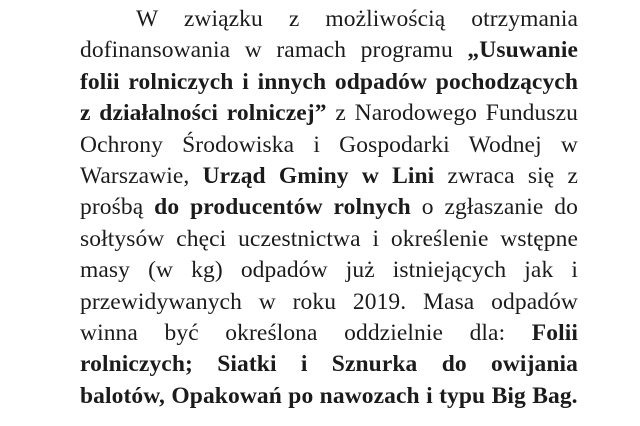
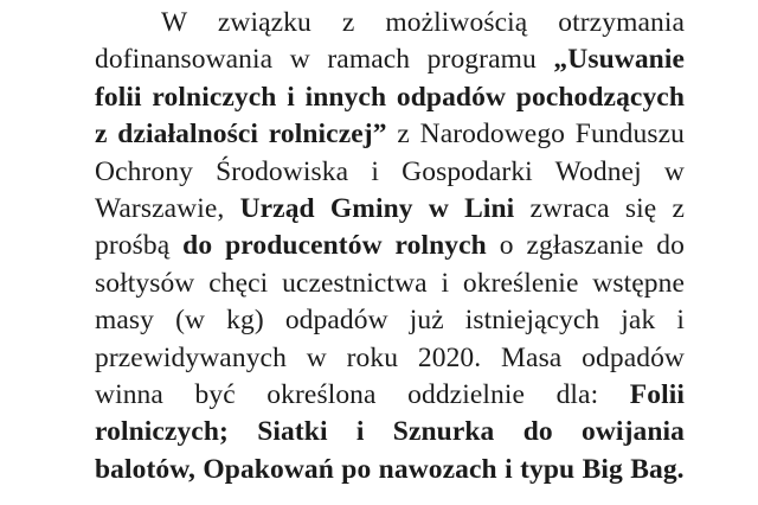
- W związku z możliwością otrzymania dofinansowania w ramach programu „Usuwanie folii rolniczych i innych odpadów pochodzących z działalności rolniczej” z Narodowego Funduszu Ochrony Środowiska i Gospodarki Wodnej w Warszawie, Urząd Gminy w Lini zwraca się z prośbą do producentów rolnych o zgłaszanie do sołtysów chęci uczestnictwa i określenie wstępne masy (w kg) odpadów już istniejących jak i przewidywanych w roku 2019. Masa odpadów winna być określona oddzielnie dla: Folii rolniczych; Siatki i Sznurka do owijania balotów, Opakowań po nawozach i typu Big Bag.
+ W związku z możliwością otrzymania dofinansowania w ramach programu „Usuwanie folii rolniczych i innych odpadów pochodzących z działalności rolniczej” z Narodowego Funduszu Ochrony Środowiska i Gospodarki Wodnej w Warszawie, Urząd Gminy w Lini zwraca się z prośbą do producentów rolnych o zgłaszanie do sołtysów chęci uczestnictwa i określenie wstępne masy (w kg) odpadów już istniejących jak i przewidywanych w roku 2020. Masa odpadów winna być określona oddzielnie dla: Folii rolniczych; Siatki i Sznurka do owijania balotów, Opakowań po nawozach i typu Big Bag.
